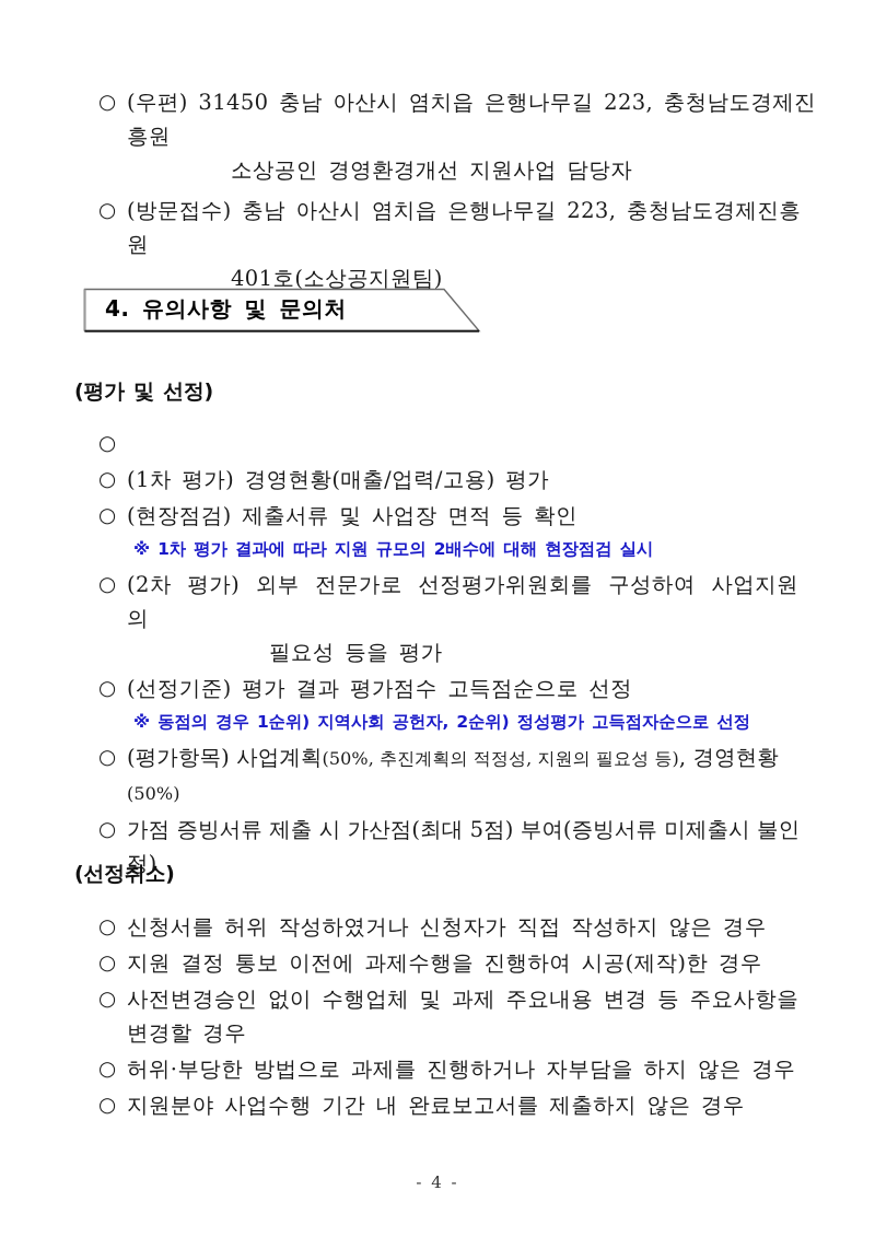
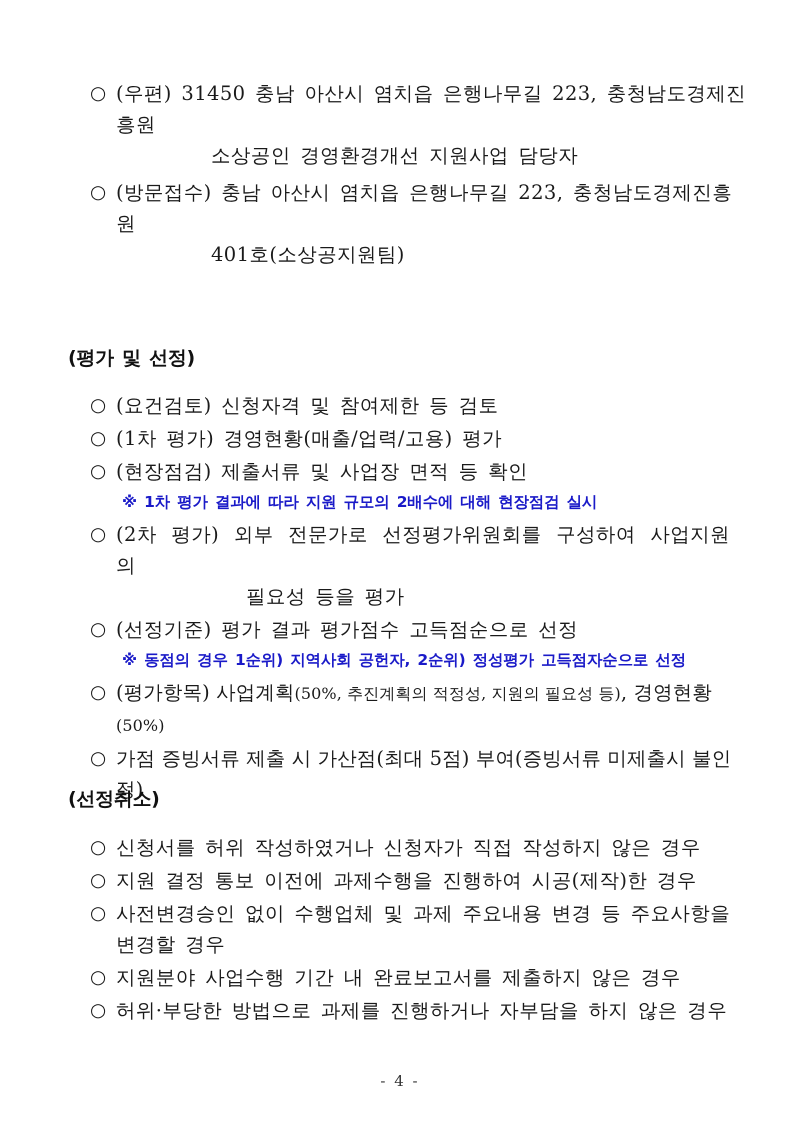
  ○
  (우편) 31450 충남 아산시 염치읍 은행나무길 223, 충청남도경제진흥원
  소상공인 경영환경개선 지원사업 담당자
  ○
  (방문접수) 충남 아산시 염치읍 은행나무길 223, 충청남도경제진흥원
  401호(소상공지원팀)
- 4. 유의사항 및 문의처
  (평가 및 선정)
  ○
+ (요건검토) 신청자격 및 참여제한 등 검토
  ○
  (1차 평가) 경영현황(매출/업력/고용) 평가
  ○
  (현장점검) 제출서류 및 사업장 면적 등 확인
  ※ 1차 평가 결과에 따라 지원 규모의 2배수에 대해 현장점검 실시
  ○
  (2차 평가) 외부 전문가로 선정평가위원회를 구성하여 사업지원의
  필요성 등을 평가
  ○
  (선정기준) 평가 결과 평가점수 고득점순으로 선정
  ※ 동점의 경우 1순위) 지역사회 공헌자, 2순위) 정성평가 고득점자순으로 선정
  ○
  (평가항목) 사업계획(50%, 추진계획의 적정성, 지원의 필요성 등), 경영현황(50%)
  ○
  가점 증빙서류 제출 시 가산점(최대 5점) 부여(증빙서류 미제출시 불인정)
  (선정취소)
  ○
  신청서를 허위 작성하였거나 신청자가 직접 작성하지 않은 경우
  ○
  지원 결정 통보 이전에 과제수행을 진행하여 시공(제작)한 경우
  ○
  사전변경승인 없이 수행업체 및 과제 주요내용 변경 등 주요사항을
  변경할 경우
  ○
- 허위·부당한 방법으로 과제를 진행하거나 자부담을 하지 않은 경우
+ 지원분야 사업수행 기간 내 완료보고서를 제출하지 않은 경우
  ○
- 지원분야 사업수행 기간 내 완료보고서를 제출하지 않은 경우
+ 허위·부당한 방법으로 과제를 진행하거나 자부담을 하지 않은 경우
  - 4 -
